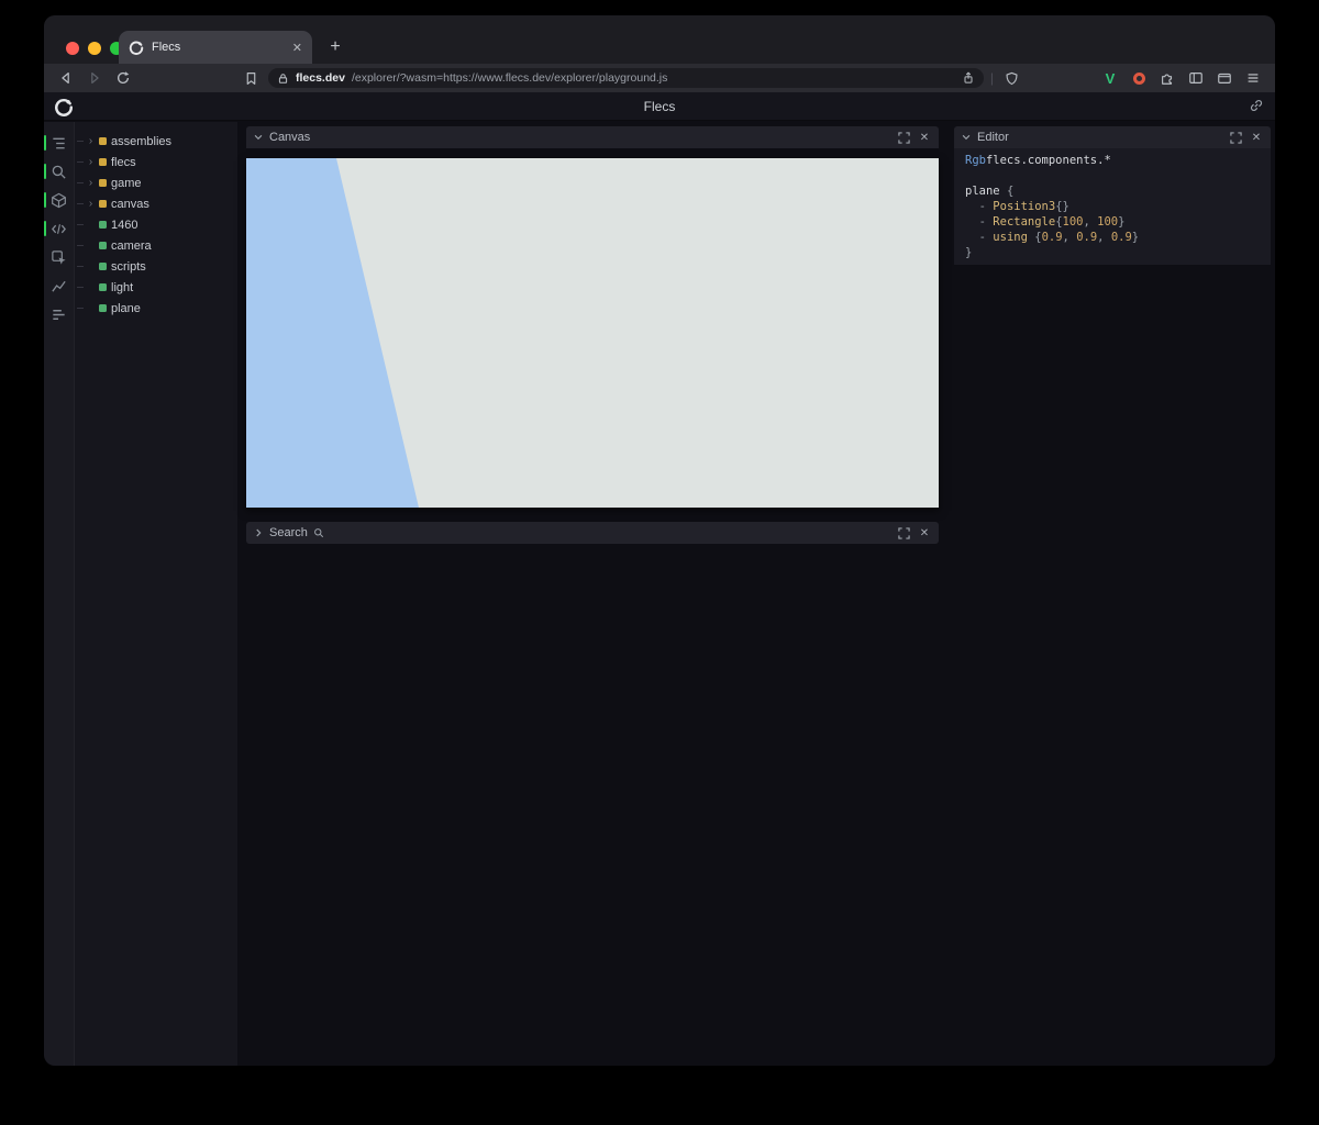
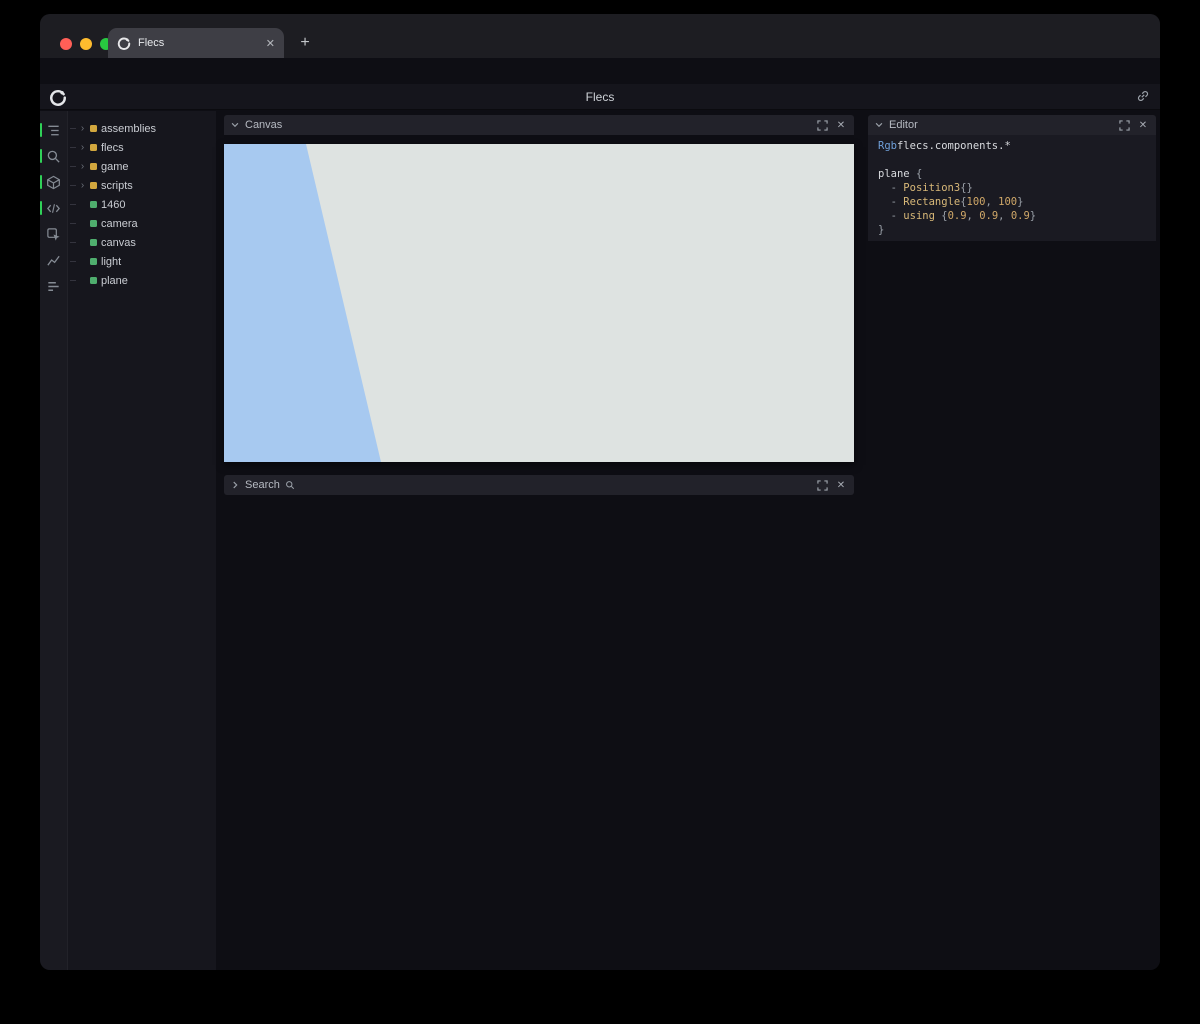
  Flecs
  ✕
  +
- flecs.dev
- /explorer/?wasm=https://www.flecs.dev/explorer/playground.js
- |
- V
  Flecs
  ›
  assemblies
  ›
  flecs
  ›
  game
  ›
- canvas
+ scripts
  1460
  camera
- scripts
+ canvas
  light
  plane
  Canvas
  ✕
  Search
  ✕
  Editor
  ✕
  Rgbflecs.components.*
  plane {
  - Position3{}
  - Rectangle{100, 100}
  - using {0.9, 0.9, 0.9}
  }
